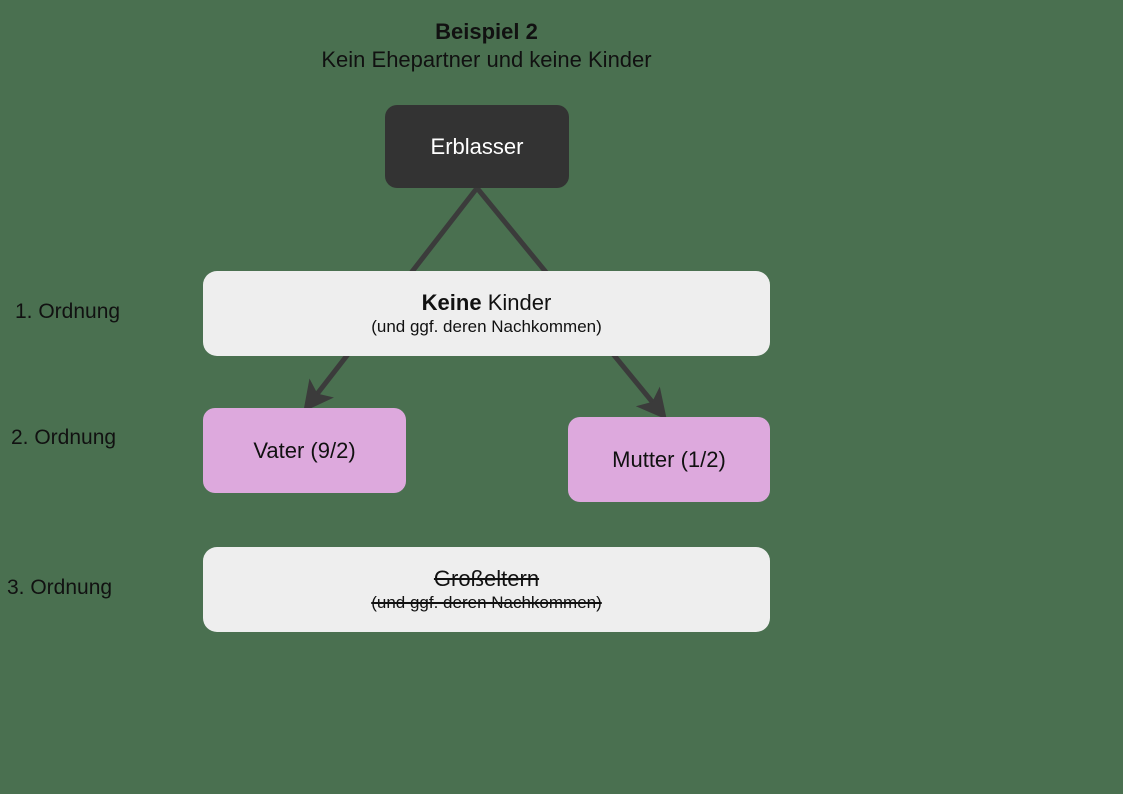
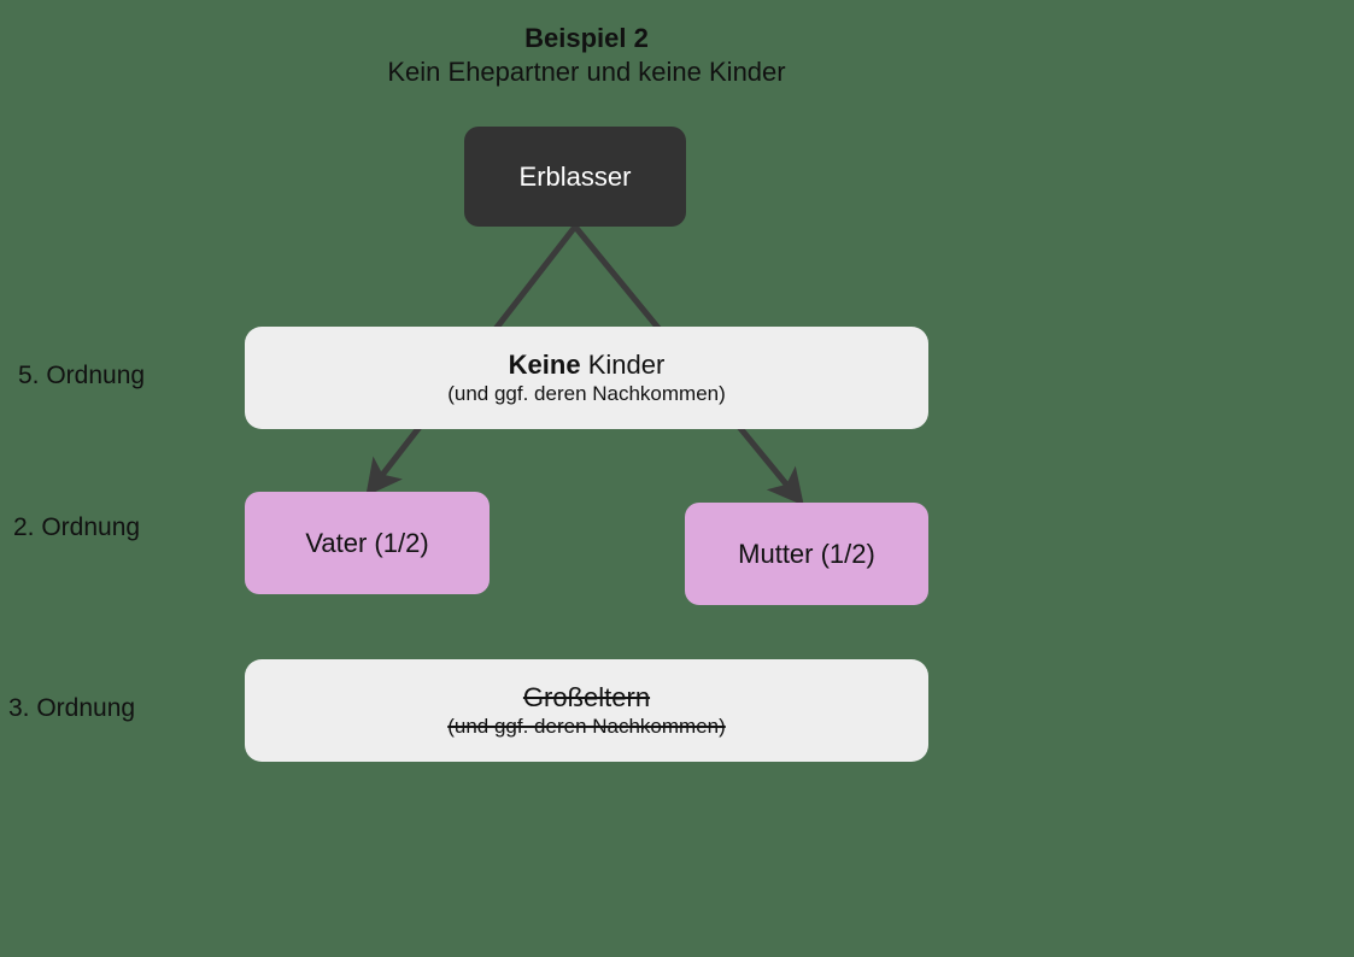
  Beispiel 2
  Kein Ehepartner und keine Kinder
  Erblasser
- 1. Ordnung
+ 5. Ordnung
  2. Ordnung
  3. Ordnung
  Keine Kinder
  (und ggf. deren Nachkommen)
- Vater (9/2)
+ Vater (1/2)
  Mutter (1/2)
  Großeltern
  (und ggf. deren Nachkommen)
